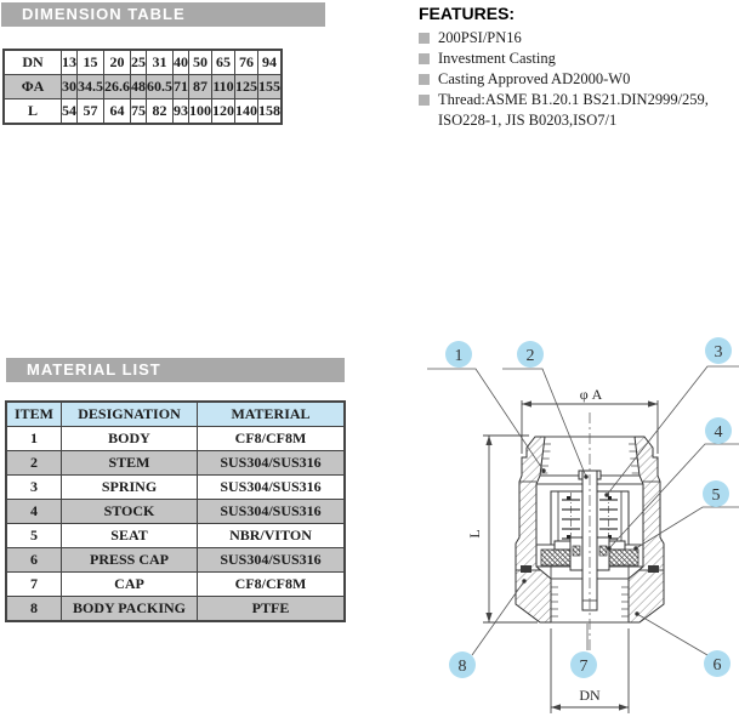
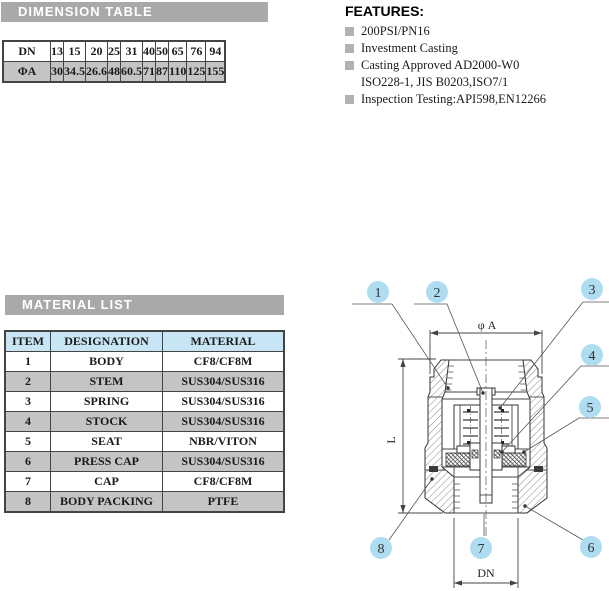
  DIMENSION TABLE
  MATERIAL LIST
  DN	13	15	20	25	31	40	50	65	76	94
  ΦA	30	34.5	26.6	48	60.5	71	87	110	125	155
- L	54	57	64	75	82	93	100	120	140	158
  FEATURES:
  200PSI/PN16
  Investment Casting
  Casting Approved AD2000-W0
- Thread:ASME B1.20.1 BS21.DIN2999/259,
  ISO228-1, JIS B0203,ISO7/1
+ Inspection Testing:API598,EN12266
  ITEM	DESIGNATION	MATERIAL
  1	BODY	CF8/CF8M
  2	STEM	SUS304/SUS316
  3	SPRING	SUS304/SUS316
  4	STOCK	SUS304/SUS316
  5	SEAT	NBR/VITON
  6	PRESS CAP	SUS304/SUS316
  7	CAP	CF8/CF8M
  8	BODY PACKING	PTFE
  φ A
  DN
  1
  2
  3
  4
  5
  6
  7
  8
